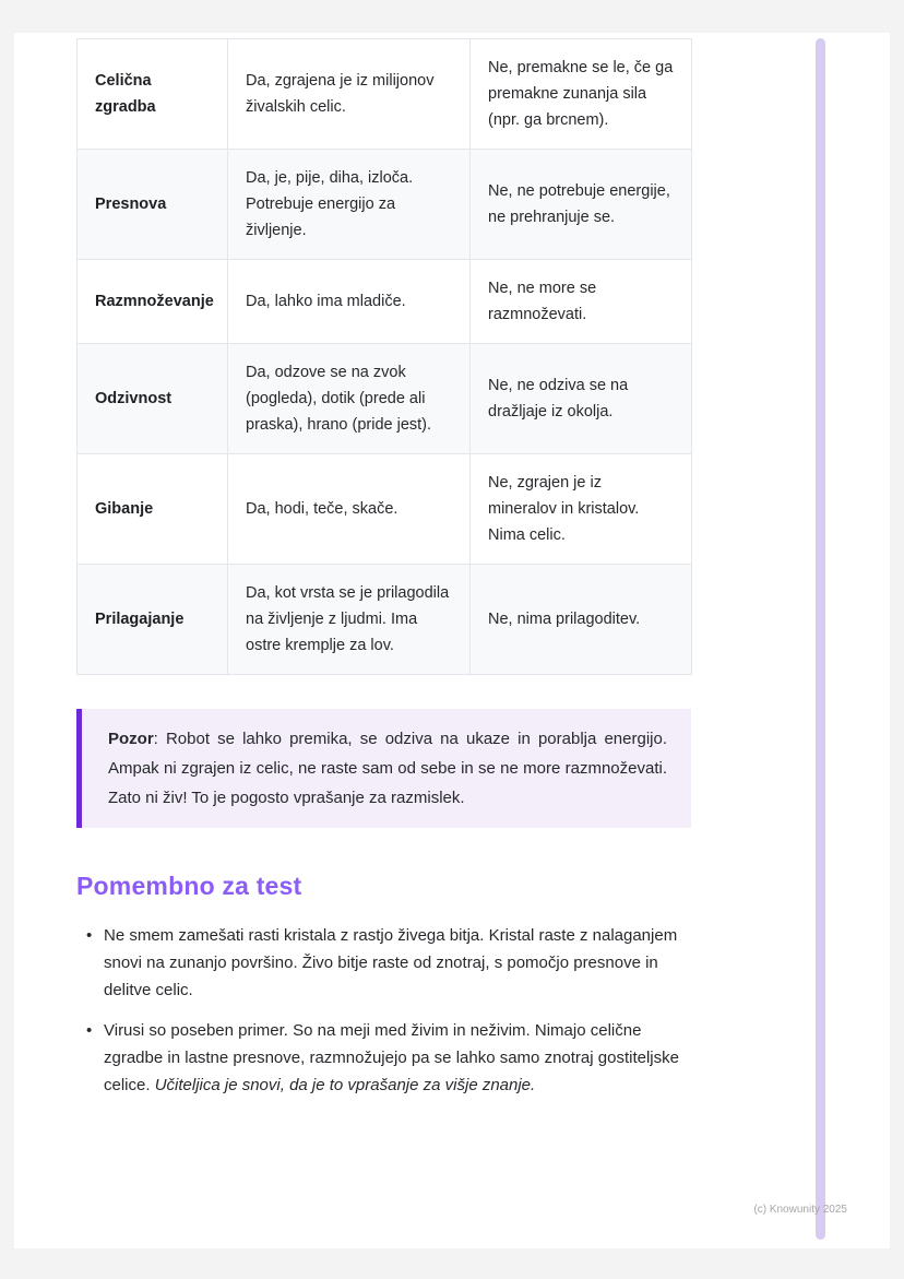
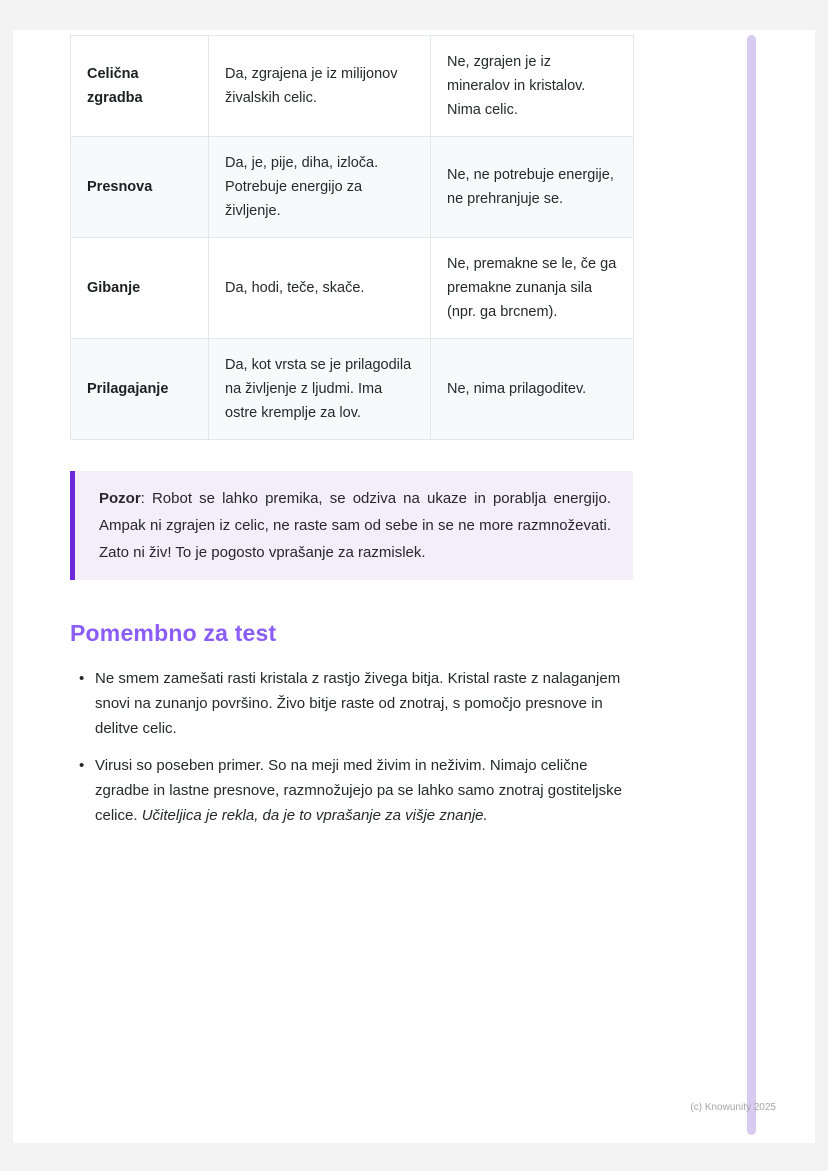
- Celična zgradba	Da, zgrajena je iz milijonov živalskih celic.	Ne, premakne se le, če ga premakne zunanja sila (npr. ga brcnem).
+ Celična zgradba	Da, zgrajena je iz milijonov živalskih celic.	Ne, zgrajen je iz mineralov in kristalov. Nima celic.
  Presnova	Da, je, pije, diha, izloča. Potrebuje energijo za življenje.	Ne, ne potrebuje energije, ne prehranjuje se.
- Razmnoževanje	Da, lahko ima mladiče.	Ne, ne more se razmnoževati.
- Odzivnost	Da, odzove se na zvok (pogleda), dotik (prede ali praska), hrano (pride jest).	Ne, ne odziva se na dražljaje iz okolja.
- Gibanje	Da, hodi, teče, skače.	Ne, zgrajen je iz mineralov in kristalov. Nima celic.
+ Gibanje	Da, hodi, teče, skače.	Ne, premakne se le, če ga premakne zunanja sila (npr. ga brcnem).
  Prilagajanje	Da, kot vrsta se je prilagodila na življenje z ljudmi. Ima ostre kremplje za lov.	Ne, nima prilagoditev.
  Pozor: Robot se lahko premika, se odziva na ukaze in porablja energijo. Ampak ni zgrajen iz celic, ne raste sam od sebe in se ne more razmnoževati. Zato ni živ! To je pogosto vprašanje za razmislek.
  Pomembno za test
  Ne smem zamešati rasti kristala z rastjo živega bitja. Kristal raste z nalaganjem snovi na zunanjo površino. Živo bitje raste od znotraj, s pomočjo presnove in delitve celic.
- Virusi so poseben primer. So na meji med živim in neživim. Nimajo celične zgradbe in lastne presnove, razmnožujejo pa se lahko samo znotraj gostiteljske celice. Učiteljica je snovi, da je to vprašanje za višje znanje.
+ Virusi so poseben primer. So na meji med živim in neživim. Nimajo celične zgradbe in lastne presnove, razmnožujejo pa se lahko samo znotraj gostiteljske celice. Učiteljica je rekla, da je to vprašanje za višje znanje.
  (c) Knowunity 2025
